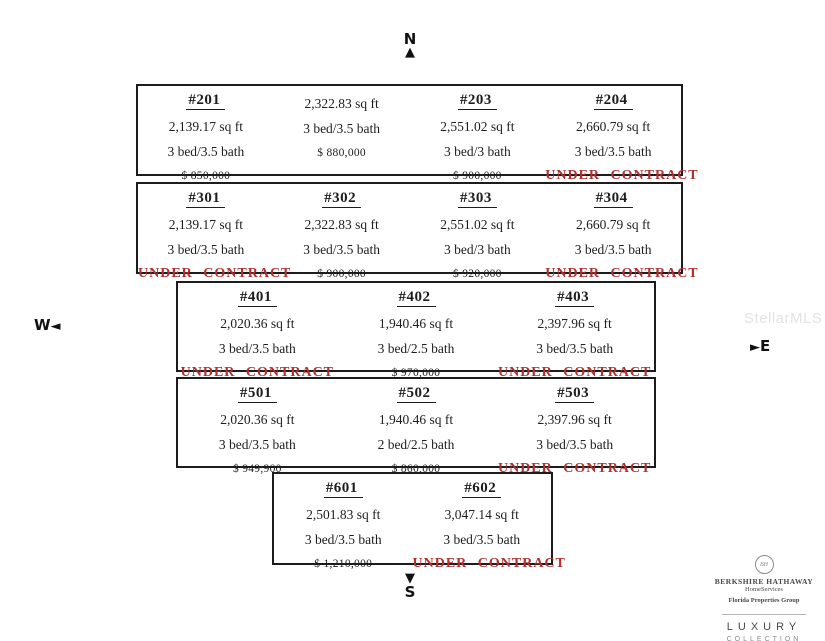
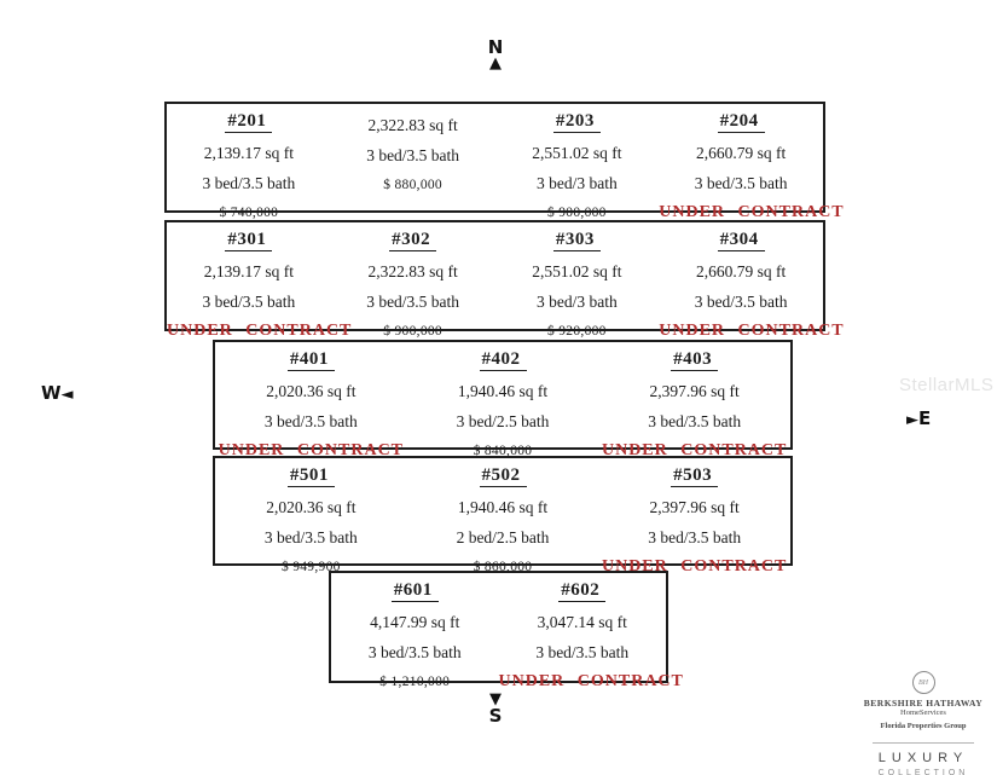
  N
  ▲
  W◄
  ►E
  ▼
  S
  #201
  2,139.17 sq ft
  3 bed/3.5 bath
- $ 850,000
+ $ 740,000
  2,322.83 sq ft
  3 bed/3.5 bath
  $ 880,000
  #203
  2,551.02 sq ft
  3 bed/3 bath
  $ 900,000
  #204
  2,660.79 sq ft
  3 bed/3.5 bath
  UNDER CONTRACT
  #301
  2,139.17 sq ft
  3 bed/3.5 bath
  UNDER CONTRACT
  #302
  2,322.83 sq ft
  3 bed/3.5 bath
  $ 900,000
  #303
  2,551.02 sq ft
  3 bed/3 bath
  $ 920,000
  #304
  2,660.79 sq ft
  3 bed/3.5 bath
  UNDER CONTRACT
  #401
  2,020.36 sq ft
  3 bed/3.5 bath
  UNDER CONTRACT
  #402
  1,940.46 sq ft
  3 bed/2.5 bath
- $ 970,000
+ $ 840,000
  #403
  2,397.96 sq ft
  3 bed/3.5 bath
  UNDER CONTRACT
  #501
  2,020.36 sq ft
  3 bed/3.5 bath
  $ 949,900
  #502
  1,940.46 sq ft
  2 bed/2.5 bath
  $ 860,000
  #503
  2,397.96 sq ft
  3 bed/3.5 bath
  UNDER CONTRACT
  #601
- 2,501.83 sq ft
+ 4,147.99 sq ft
  3 bed/3.5 bath
  $ 1,210,000
  #602
  3,047.14 sq ft
  3 bed/3.5 bath
  UNDER CONTRACT
  StellarMLS
  BERKSHIRE HATHAWAY
  LUXURY
